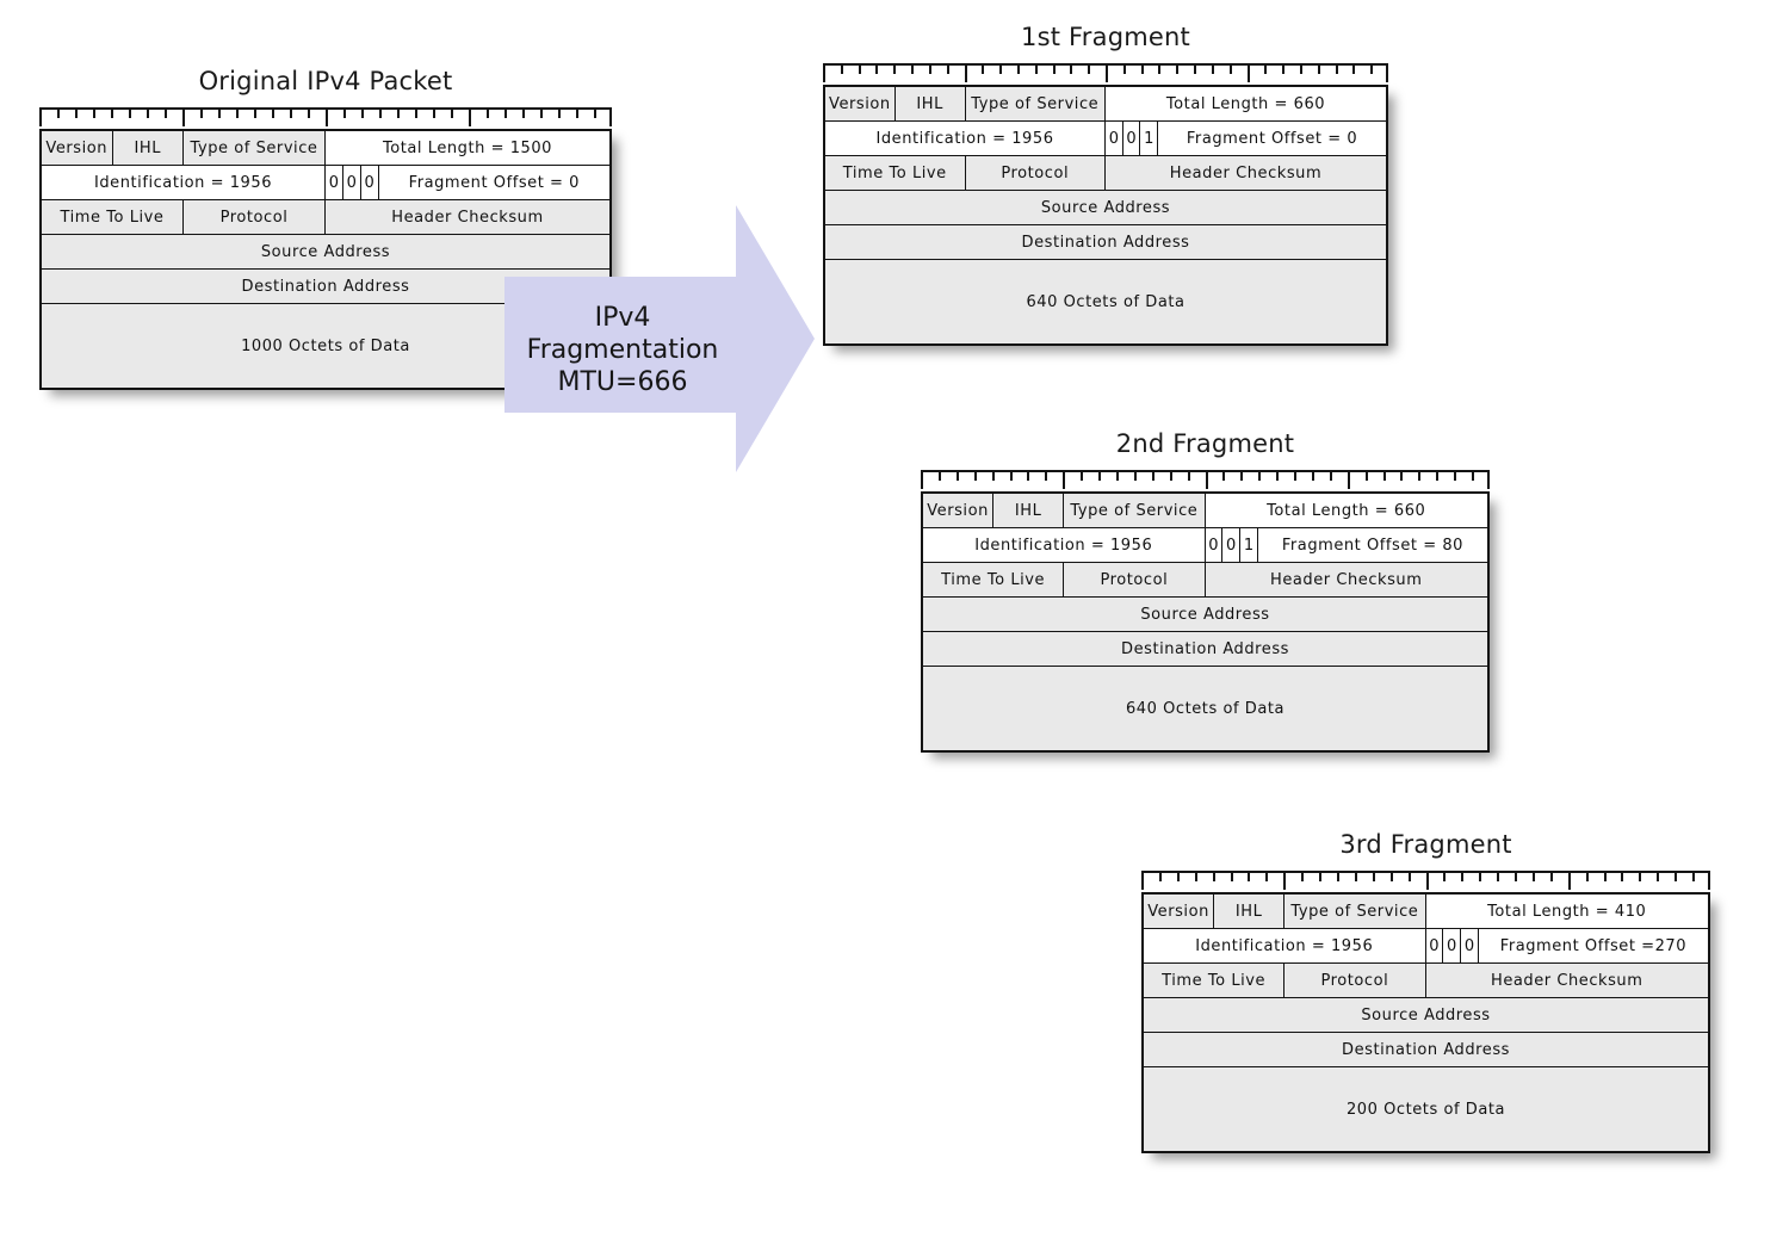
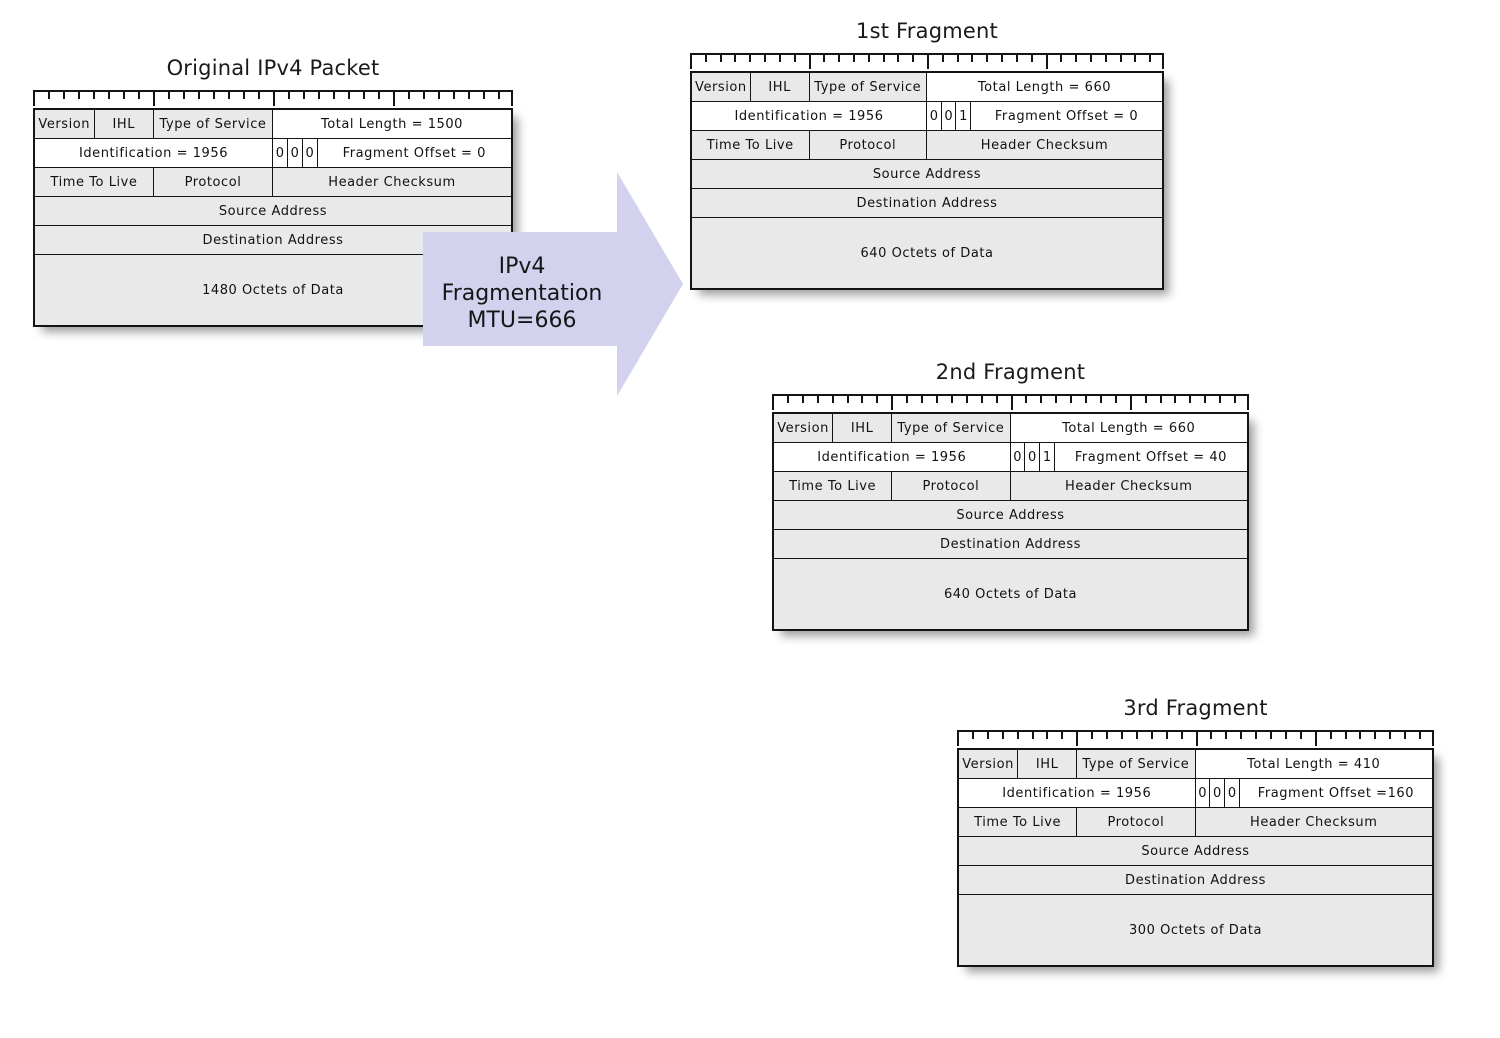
  Original IPv4 Packet
  Version
  IHL
  Type of Service
  Total Length = 1500
  Identification = 1956
  0
  0
  0
  Fragment Offset = 0
  Time To Live
  Protocol
  Header Checksum
  Source Address
  Destination Address
- 1000 Octets of Data
+ 1480 Octets of Data
  1st Fragment
  Version
  IHL
  Type of Service
  Total Length = 660
  Identification = 1956
  0
  0
  1
  Fragment Offset = 0
  Time To Live
  Protocol
  Header Checksum
  Source Address
  Destination Address
  640 Octets of Data
  2nd Fragment
  Version
  IHL
  Type of Service
  Total Length = 660
  Identification = 1956
  0
  0
  1
- Fragment Offset = 80
+ Fragment Offset = 40
  Time To Live
  Protocol
  Header Checksum
  Source Address
  Destination Address
  640 Octets of Data
  3rd Fragment
  Version
  IHL
  Type of Service
  Total Length = 410
  Identification = 1956
  0
  0
  0
- Fragment Offset =270
+ Fragment Offset =160
  Time To Live
  Protocol
  Header Checksum
  Source Address
  Destination Address
- 200 Octets of Data
+ 300 Octets of Data
  IPv4 Fragmentation
  MTU=666
